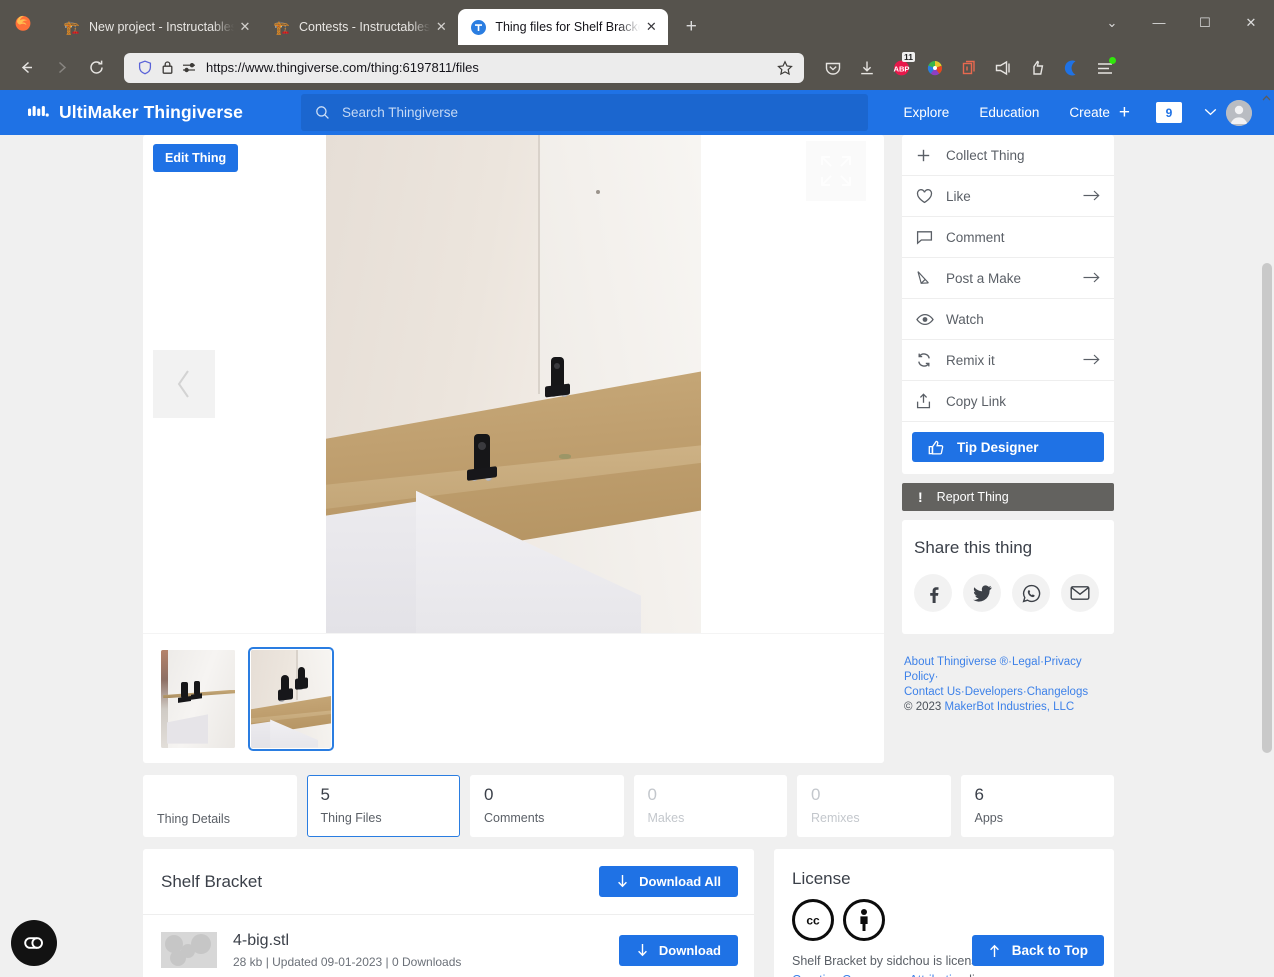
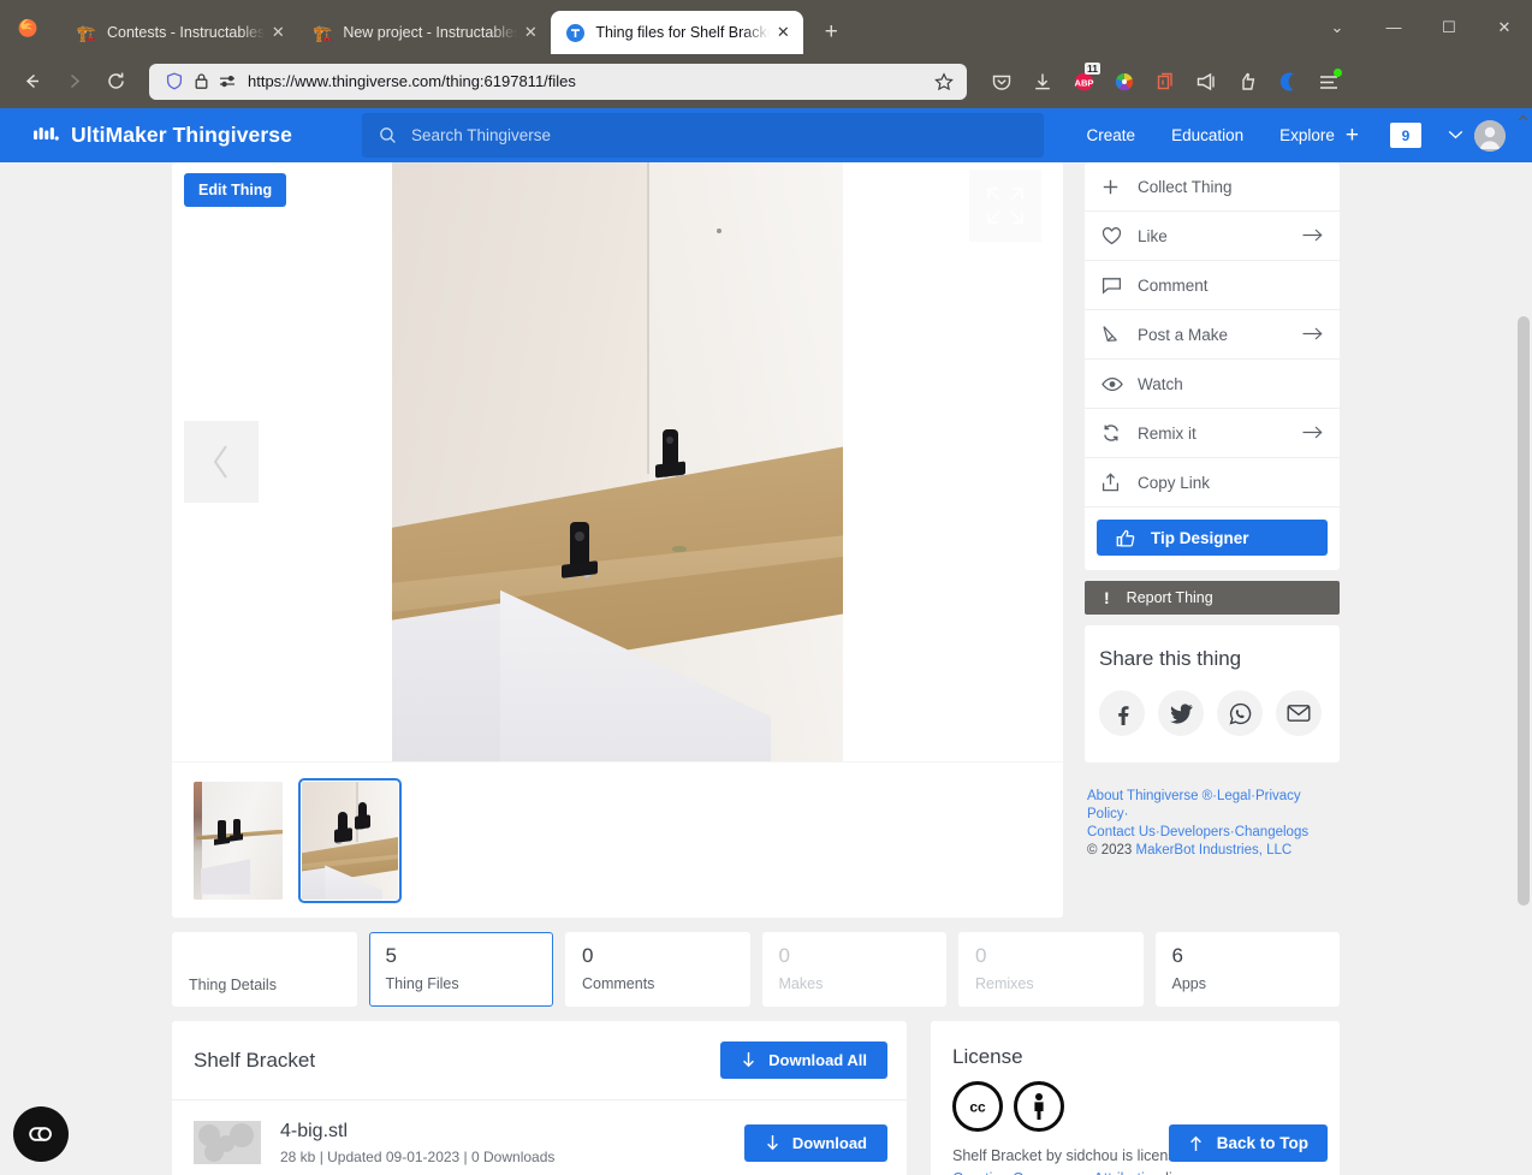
  🏗️
- New project - Instructables
+ Contests - Instructables
  ✕
  🏗️
- Contests - Instructables
+ New project - Instructables
  ✕
  Thing files for Shelf Brack
  ✕
  +
  ⌄
  —
  ☐
  ✕
  https://www.thingiverse.com/thing:6197811/files
  ABP
  11
  UltiMaker Thingiverse
  Search Thingiverse
- Explore
+ Create
  Education
- Create
+ Explore
  +
  9
  Edit Thing
  Collect Thing
  Like
  Comment
  Post a Make
  Watch
  Remix it
  Copy Link
  Tip Designer
  !
  Report Thing
  Share this thing
  About Thingiverse ®·Legal·Privacy Policy·
  Contact Us·Developers·Changelogs
  © 2023 MakerBot Industries, LLC
  Thing Details
  5
  Thing Files
  0
  Comments
  0
  Makes
  0
  Remixes
  6
  Apps
  Shelf Bracket
  Download All
  4-big.stl
  28 kb | Updated 09-01-2023 | 0 Downloads
  Download
  License
  cc
  Back to Top
